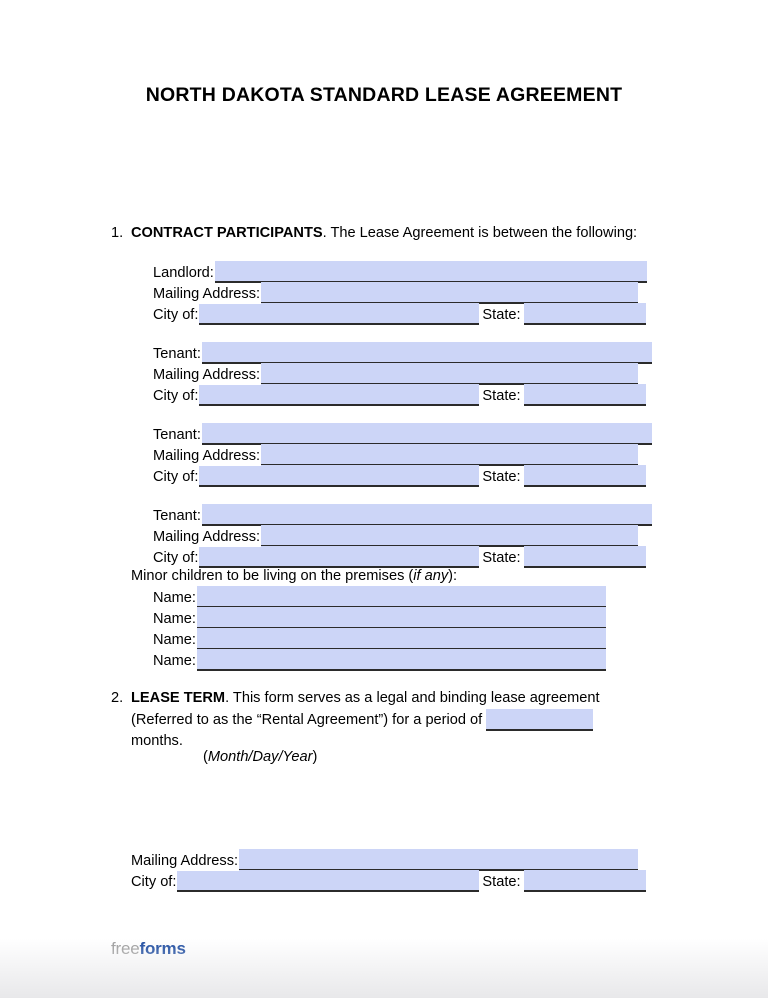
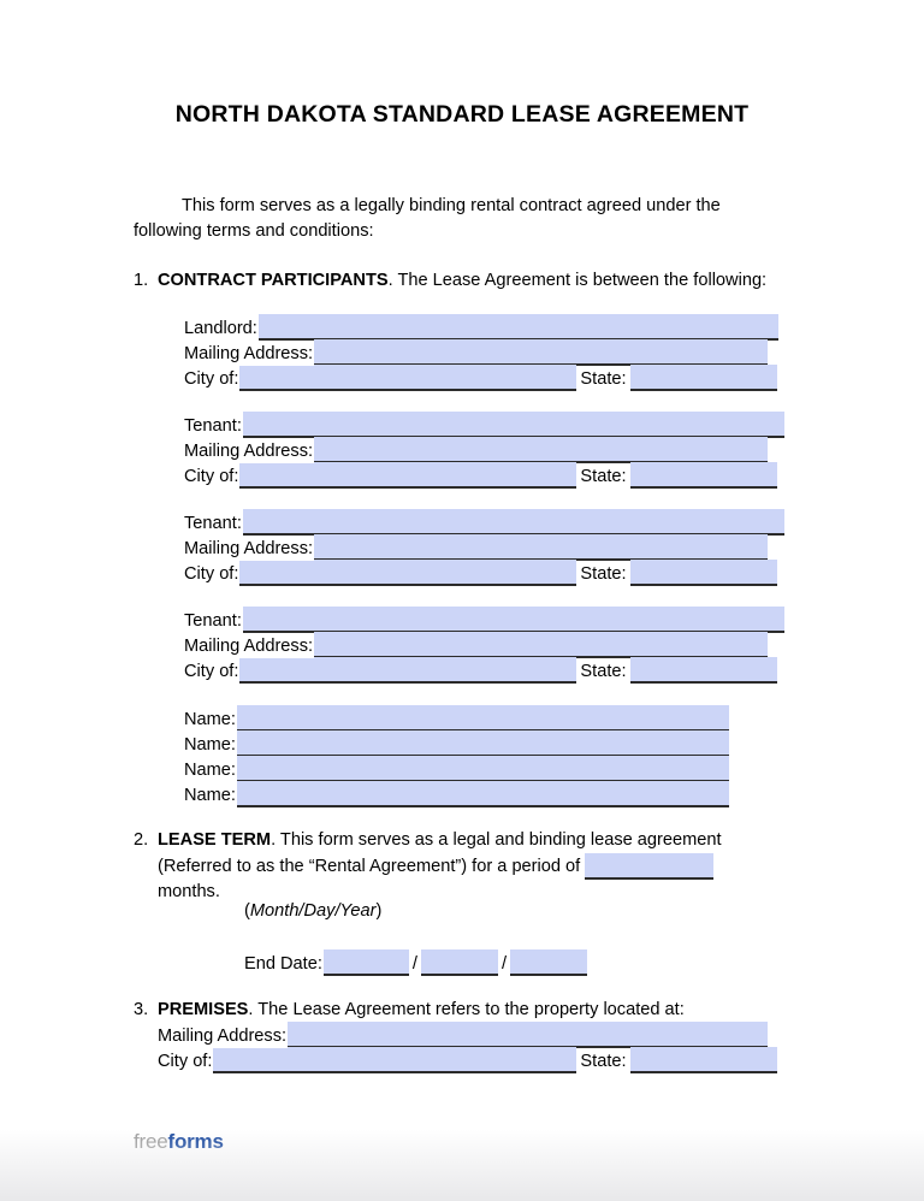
  NORTH DAKOTA STANDARD LEASE AGREEMENT
+ This form serves as a legally binding rental contract agreed under the following terms and conditions:
  1.
  CONTRACT PARTICIPANTS. The Lease Agreement is between the following:
  Landlord:
  Mailing Address:
  City of: State:
  Tenant:
  Mailing Address:
  City of: State:
  Tenant:
  Mailing Address:
  City of: State:
  Tenant:
  Mailing Address:
  City of: State:
- Minor children to be living on the premises (if any):
  Name:
  Name:
  Name:
  Name:
  2.
  LEASE TERM. This form serves as a legal and binding lease agreement (Referred to as the “Rental Agreement”) for a period of
  months.
  (Month/Day/Year)
+ End Date: / /
+ 3.
+ PREMISES. The Lease Agreement refers to the property located at:
  Mailing Address:
  City of: State:
